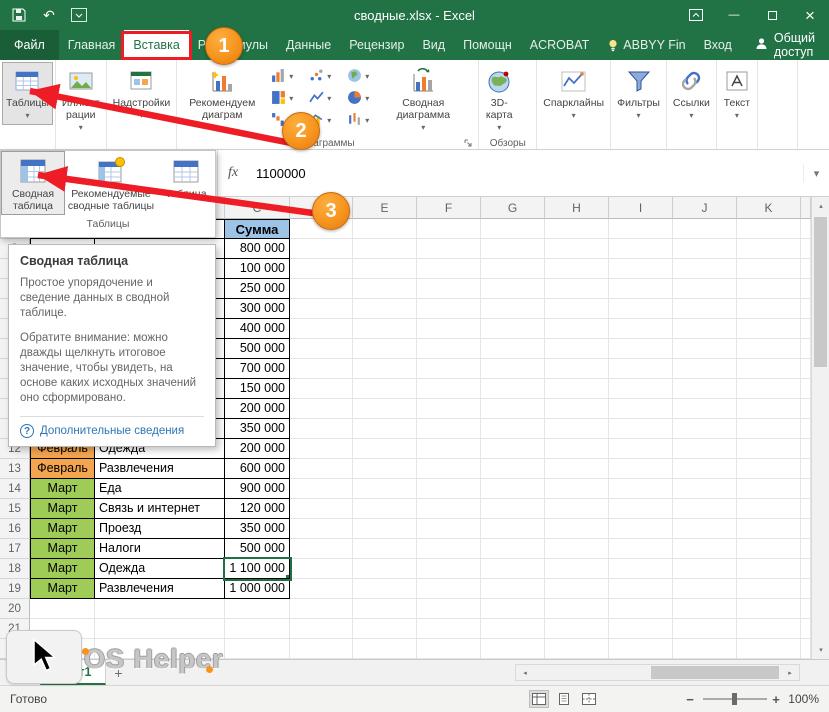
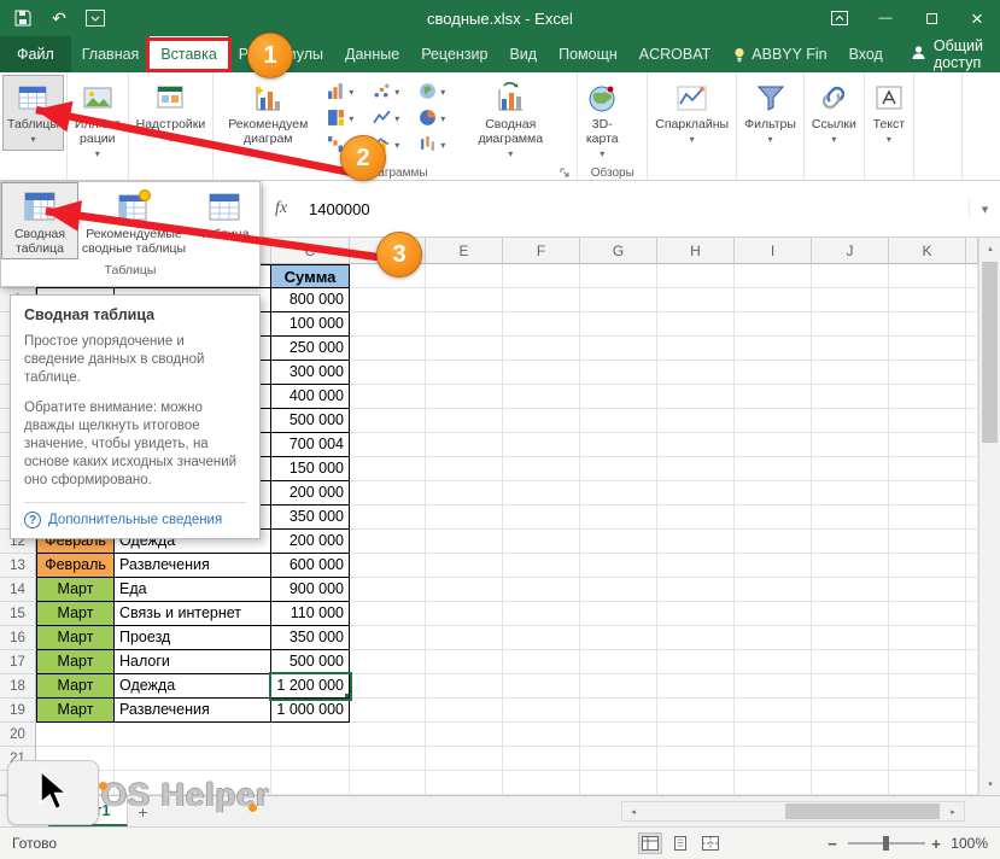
  сводные.xlsx - Excel
  Файл
  Главная
  Вставка
  Данные
  Рецензир
  Вид
  Помощн
  ACROBAT
  ABBYY Fin
  Вход
  Общий доступ
  Таблицы
  рации
  Надстройки
  Рекомендуем
  диаграм
  Сводная
  диаграмма
  аграммы
  3D-
  карта
  Обзоры
  Спарклайны
  Фильтры
  Ссылки
  Текст
  fx
- 1100000
+ 1400000
  E
  F
  G
  H
  I
  J
  K
  Сумма
  800 000
  100 000
  250 000
  300 000
  400 000
  500 000
- 700 000
+ 700 004
  150 000
  200 000
  350 000
  12
  Февраль
  Одежда
  200 000
  13
  Февраль
  Развлечения
  600 000
  14
  Март
  Еда
  900 000
  15
  Март
  Связь и интернет
- 120 000
+ 110 000
  16
  Март
  Проезд
  350 000
  17
  Март
  Налоги
  500 000
  18
  Март
  Одежда
- 1 100 000
+ 1 200 000
  19
  Март
  Развлечения
  1 000 000
  20
  21
  Готово
  100%
  Сводная
  таблица
  Рекомендуемые
  сводные таблицы
  Таблицы
  Сводная таблица
  Простое упорядочение и сведение данных в сводной таблице.
  Обратите внимание: можно дважды щелкнуть итоговое значение, чтобы увидеть, на основе каких исходных значений оно сформировано.
  Дополнительные сведения
  OS Helper
  1
  2
  3
